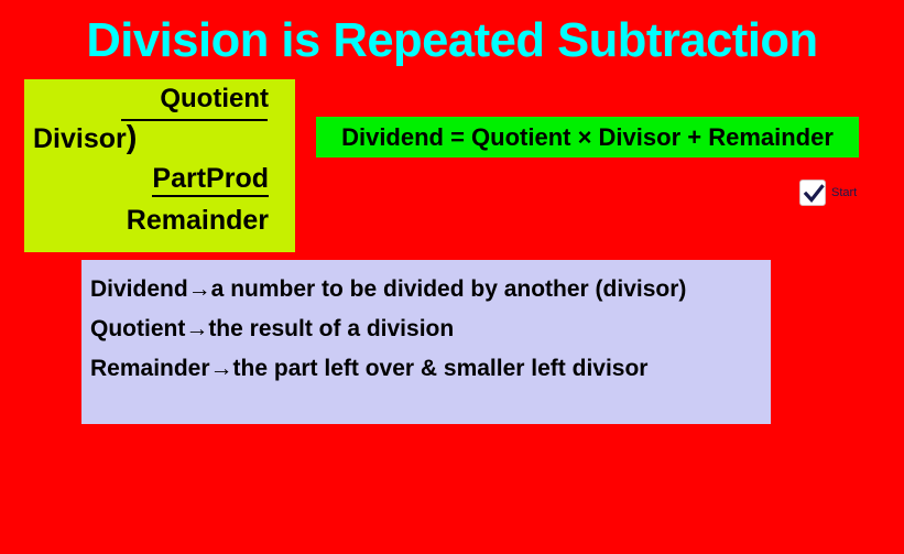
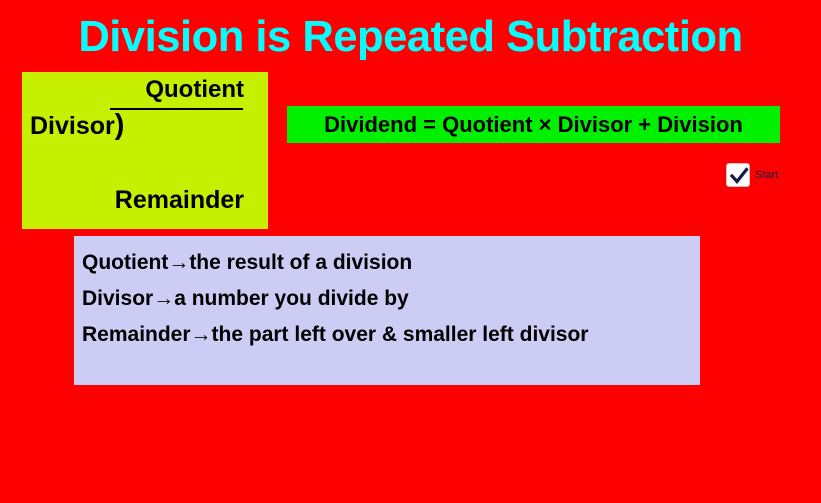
  Division is Repeated Subtraction
  Quotient
  Divisor)
- PartProd
  Remainder
- Dividend = Quotient × Divisor + Remainder
+ Dividend = Quotient × Divisor + Division
  Start
- Dividend→a number to be divided by another (divisor)
  Quotient→the result of a division
+ Divisor→a number you divide by
  Remainder→the part left over & smaller left divisor
